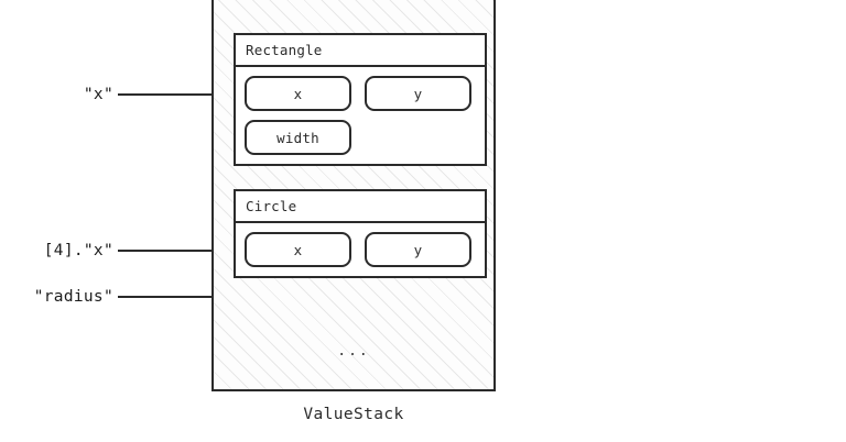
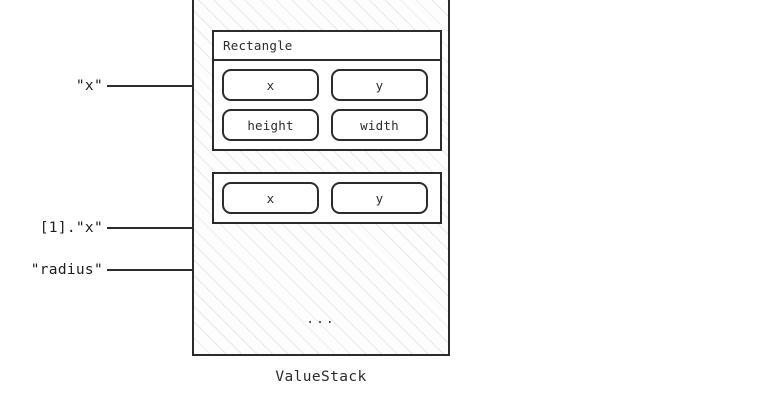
  "x"
- [4]."x"
+ [1]."x"
  "radius"
  Rectangle
  x
  y
+ height
  width
- Circle
  x
  y
  ...
  ValueStack
